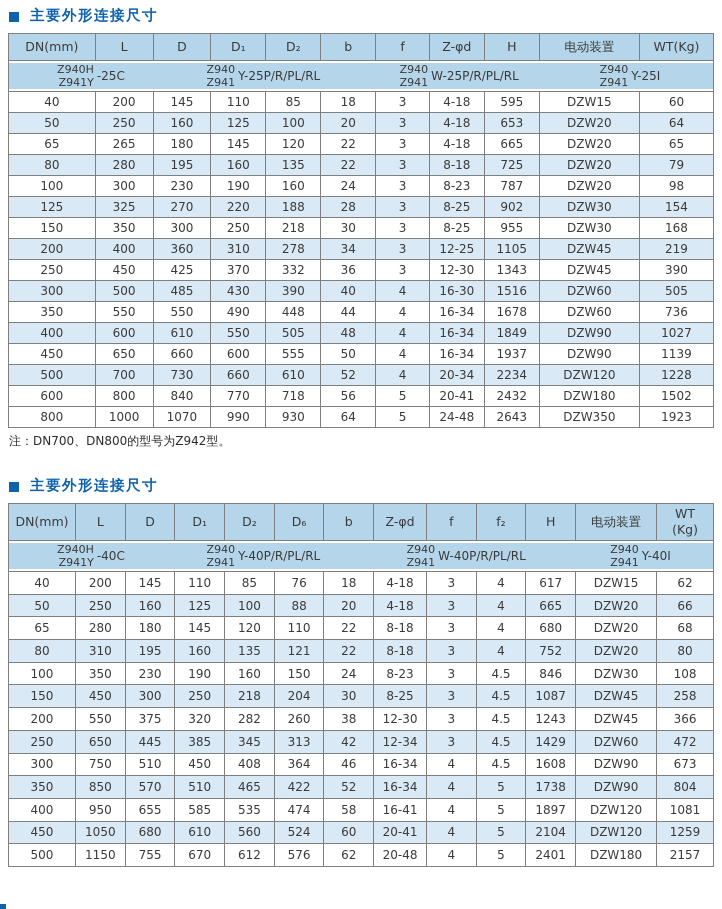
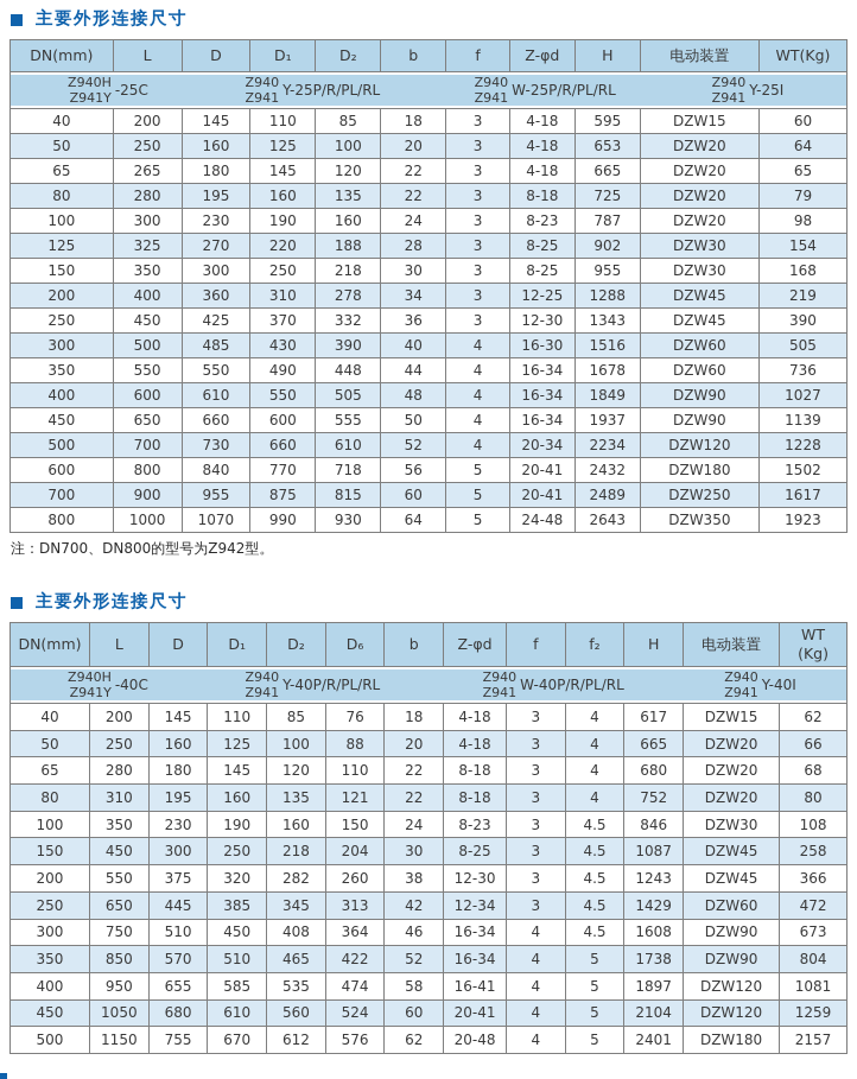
  主要外形连接尺寸
  DN(mm)	L	D	D₁	D₂	b	f	Z-φd	H	电动装置	WT(Kg)
  Z940HZ941Y-25C Z940Z941Y-25P/R/PL/RL Z940Z941W-25P/R/PL/RL Z940Z941Y-25I
  40	200	145	110	85	18	3	4-18	595	DZW15	60
  50	250	160	125	100	20	3	4-18	653	DZW20	64
  65	265	180	145	120	22	3	4-18	665	DZW20	65
  80	280	195	160	135	22	3	8-18	725	DZW20	79
  100	300	230	190	160	24	3	8-23	787	DZW20	98
  125	325	270	220	188	28	3	8-25	902	DZW30	154
  150	350	300	250	218	30	3	8-25	955	DZW30	168
- 200	400	360	310	278	34	3	12-25	1105	DZW45	219
+ 200	400	360	310	278	34	3	12-25	1288	DZW45	219
  250	450	425	370	332	36	3	12-30	1343	DZW45	390
  300	500	485	430	390	40	4	16-30	1516	DZW60	505
  350	550	550	490	448	44	4	16-34	1678	DZW60	736
  400	600	610	550	505	48	4	16-34	1849	DZW90	1027
  450	650	660	600	555	50	4	16-34	1937	DZW90	1139
  500	700	730	660	610	52	4	20-34	2234	DZW120	1228
  600	800	840	770	718	56	5	20-41	2432	DZW180	1502
+ 700	900	955	875	815	60	5	20-41	2489	DZW250	1617
  800	1000	1070	990	930	64	5	24-48	2643	DZW350	1923
  注：DN700、DN800的型号为Z942型。
  主要外形连接尺寸
  DN(mm)	L	D	D₁	D₂	D₆	b	Z-φd	f	f₂	H	电动装置	WT (Kg)
  Z940HZ941Y-40C Z940Z941Y-40P/R/PL/RL Z940Z941W-40P/R/PL/RL Z940Z941Y-40I
  40	200	145	110	85	76	18	4-18	3	4	617	DZW15	62
  50	250	160	125	100	88	20	4-18	3	4	665	DZW20	66
  65	280	180	145	120	110	22	8-18	3	4	680	DZW20	68
  80	310	195	160	135	121	22	8-18	3	4	752	DZW20	80
  100	350	230	190	160	150	24	8-23	3	4.5	846	DZW30	108
  150	450	300	250	218	204	30	8-25	3	4.5	1087	DZW45	258
  200	550	375	320	282	260	38	12-30	3	4.5	1243	DZW45	366
  250	650	445	385	345	313	42	12-34	3	4.5	1429	DZW60	472
  300	750	510	450	408	364	46	16-34	4	4.5	1608	DZW90	673
  350	850	570	510	465	422	52	16-34	4	5	1738	DZW90	804
  400	950	655	585	535	474	58	16-41	4	5	1897	DZW120	1081
  450	1050	680	610	560	524	60	20-41	4	5	2104	DZW120	1259
  500	1150	755	670	612	576	62	20-48	4	5	2401	DZW180	2157
